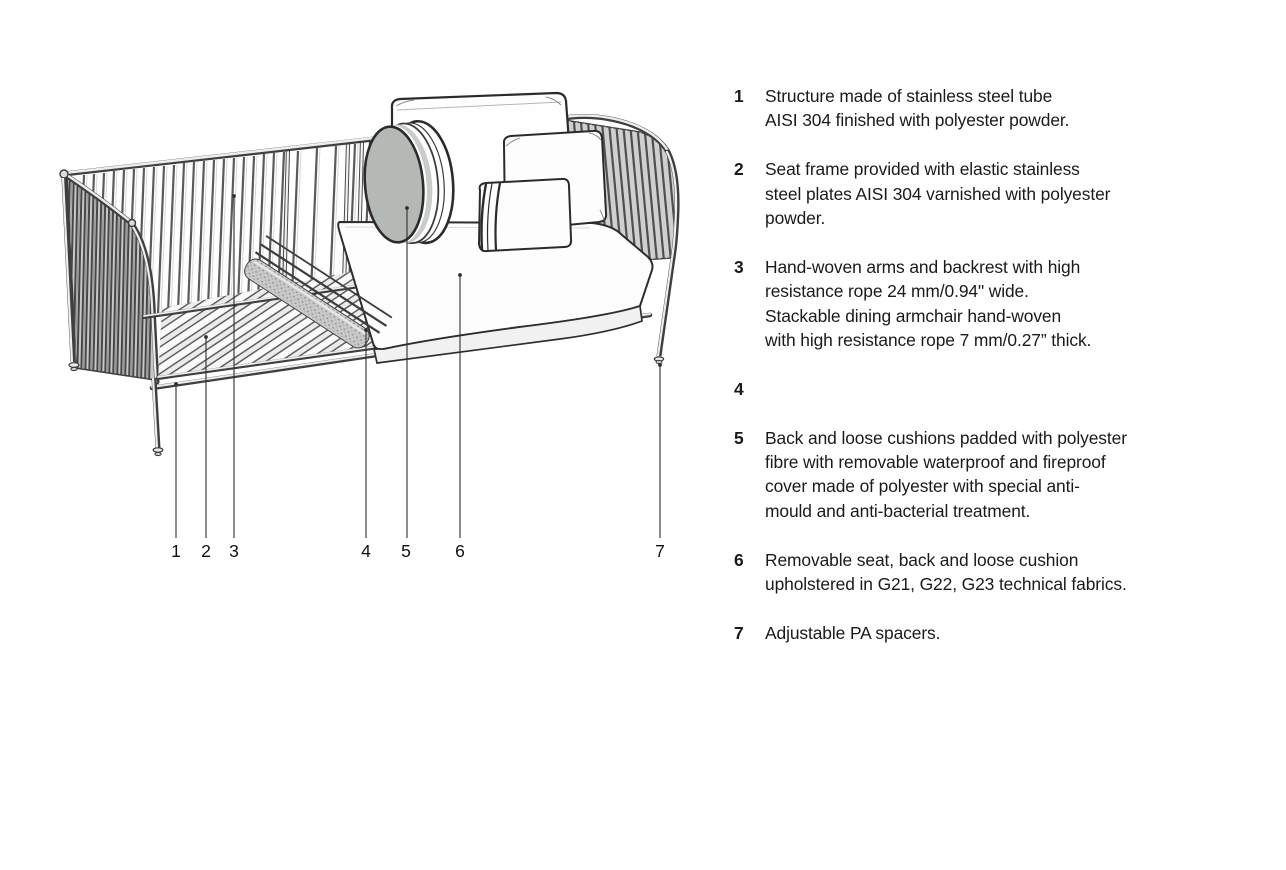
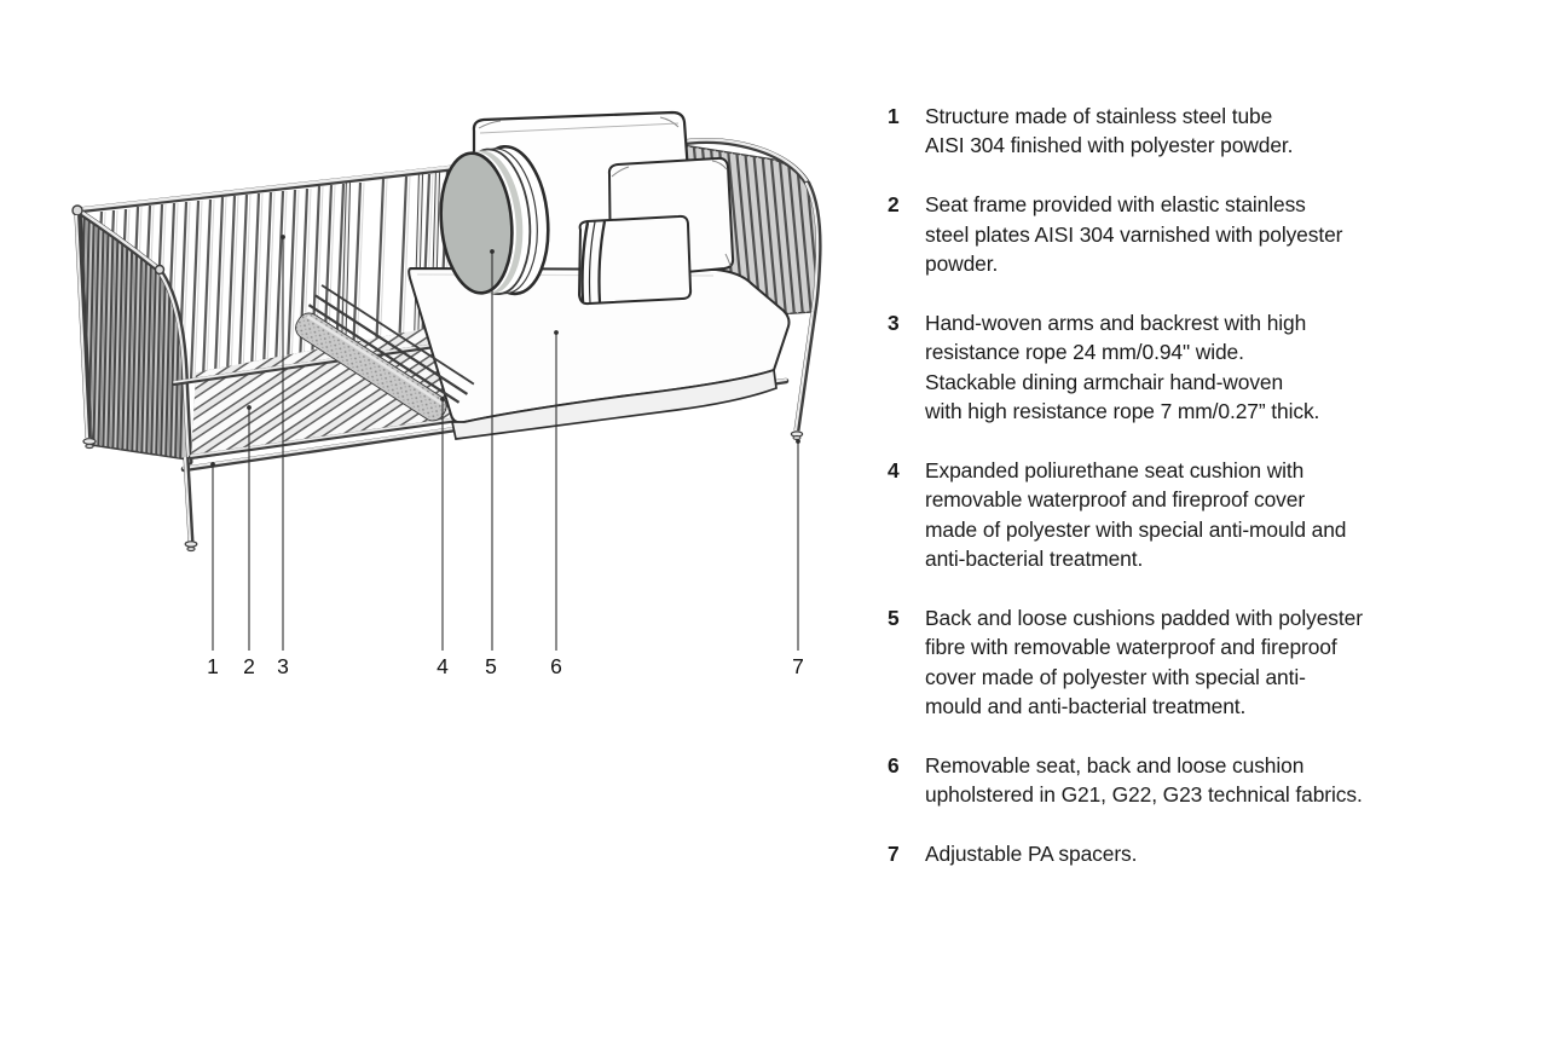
  1
  2
  3
  4
  5
  6
  7
  1
  Structure made of stainless steel tube
  AISI 304 finished with polyester powder.
  2
  Seat frame provided with elastic stainless
  steel plates AISI 304 varnished with polyester
  powder.
  3
  Hand-woven arms and backrest with high
  resistance rope 24 mm/0.94" wide.
  Stackable dining armchair hand-woven
  with high resistance rope 7 mm/0.27” thick.
  4
+ Expanded poliurethane seat cushion with
+ removable waterproof and fireproof cover
+ made of polyester with special anti-mould and
+ anti-bacterial treatment.
  5
  Back and loose cushions padded with polyester
  fibre with removable waterproof and fireproof
  cover made of polyester with special anti-
  mould and anti-bacterial treatment.
  6
  Removable seat, back and loose cushion
  upholstered in G21, G22, G23 technical fabrics.
  7
  Adjustable PA spacers.
